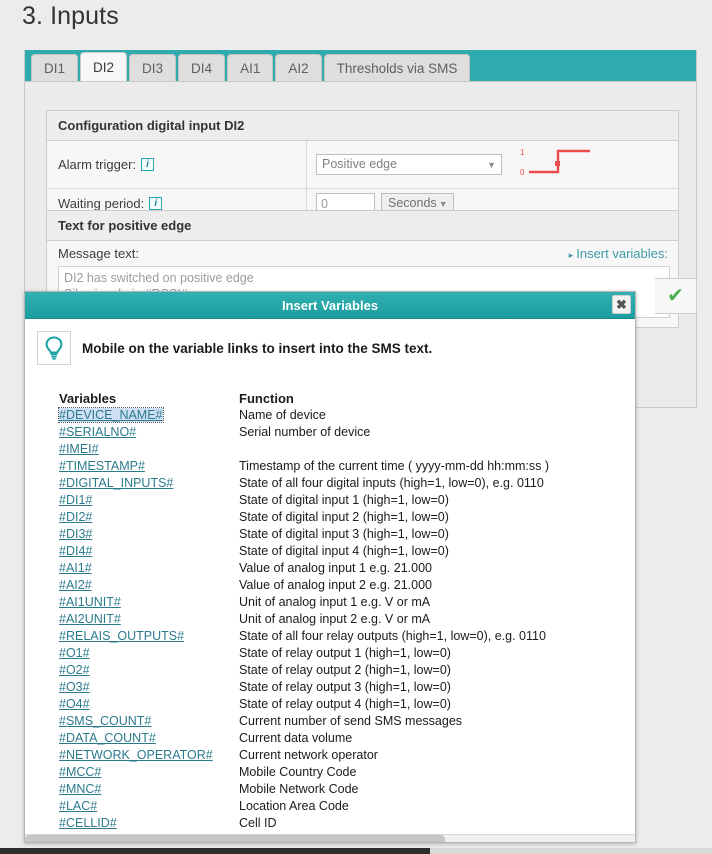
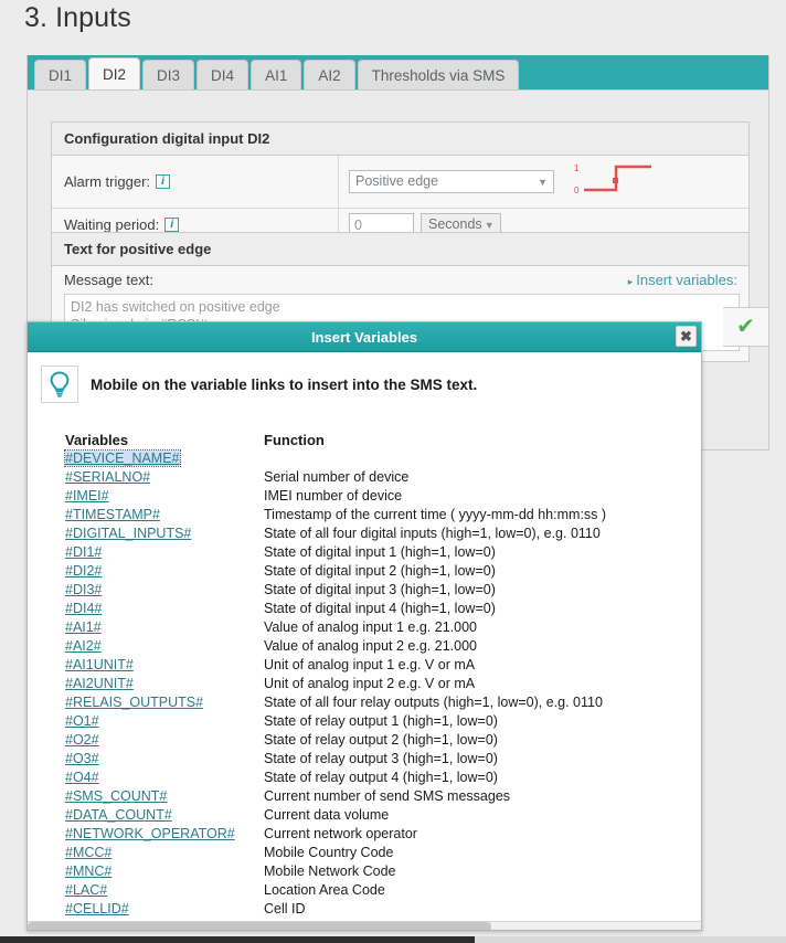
  3. Inputs
  DI1 DI2 DI3 DI4 AI1 AI2 Thresholds via SMS
  Configuration digital input DI2
  Alarm trigger:
  i
  Positive edge
  ▼
  1
  0
  Waiting period:
  i
  0
  Seconds
  ▼
  Text for positive edge
  Message text:
  ▸ Insert variables:
  DI2 has switched on positive edge
  ✔
  Insert Variables
  ✖
  Mobile on the variable links to insert into the SMS text.
  Variables
  Function
  #DEVICE_NAME#
- Name of device
  #SERIALNO#
  Serial number of device
  #IMEI#
+ IMEI number of device
  #TIMESTAMP#
  Timestamp of the current time ( yyyy-mm-dd hh:mm:ss )
  #DIGITAL_INPUTS#
  State of all four digital inputs (high=1, low=0), e.g. 0110
  #DI1#
  State of digital input 1 (high=1, low=0)
  #DI2#
  State of digital input 2 (high=1, low=0)
  #DI3#
  State of digital input 3 (high=1, low=0)
  #DI4#
  State of digital input 4 (high=1, low=0)
  #AI1#
  Value of analog input 1 e.g. 21.000
  #AI2#
  Value of analog input 2 e.g. 21.000
  #AI1UNIT#
  Unit of analog input 1 e.g. V or mA
  #AI2UNIT#
  Unit of analog input 2 e.g. V or mA
  #RELAIS_OUTPUTS#
  State of all four relay outputs (high=1, low=0), e.g. 0110
  #O1#
  State of relay output 1 (high=1, low=0)
  #O2#
  State of relay output 2 (high=1, low=0)
  #O3#
  State of relay output 3 (high=1, low=0)
  #O4#
  State of relay output 4 (high=1, low=0)
  #SMS_COUNT#
  Current number of send SMS messages
  #DATA_COUNT#
  Current data volume
  #NETWORK_OPERATOR#
  Current network operator
  #MCC#
  Mobile Country Code
  #MNC#
  Mobile Network Code
  #LAC#
  Location Area Code
  #CELLID#
  Cell ID
